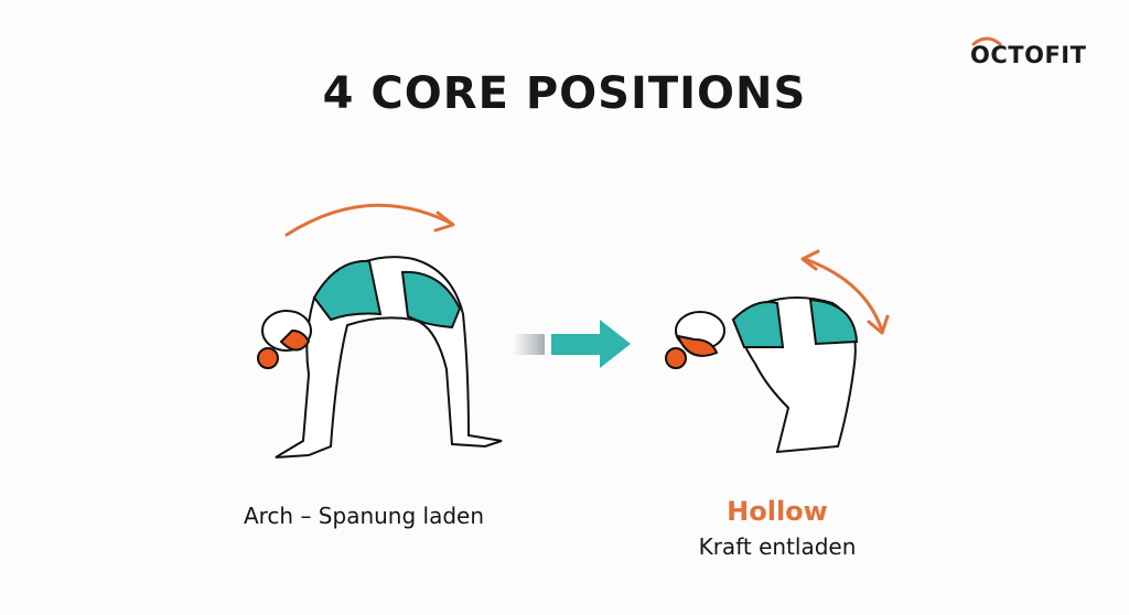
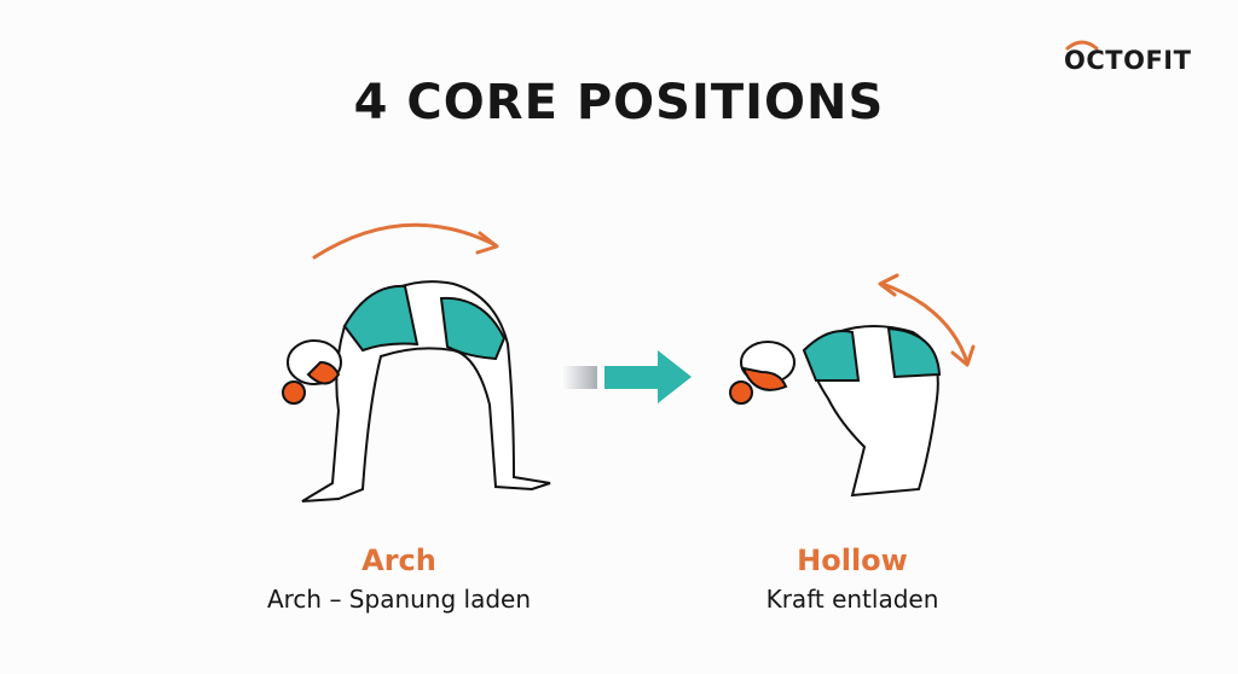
  OCTOFIT
  4 CORE POSITIONS
+ Arch
  Arch – Spanung laden
  Hollow
  Kraft entladen
